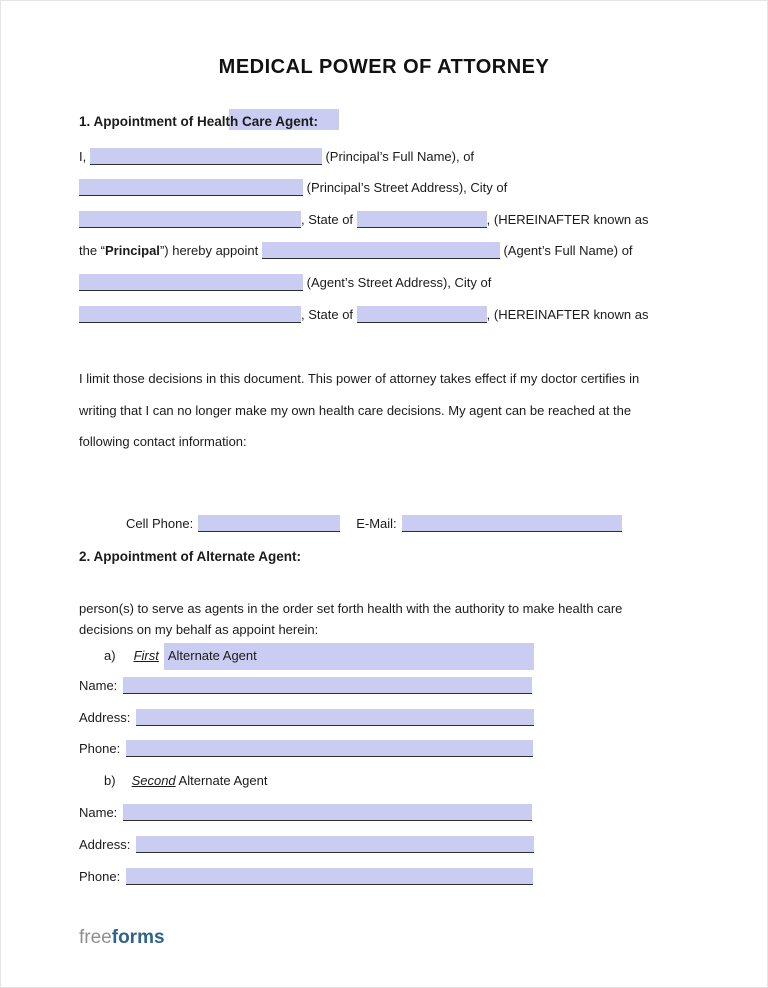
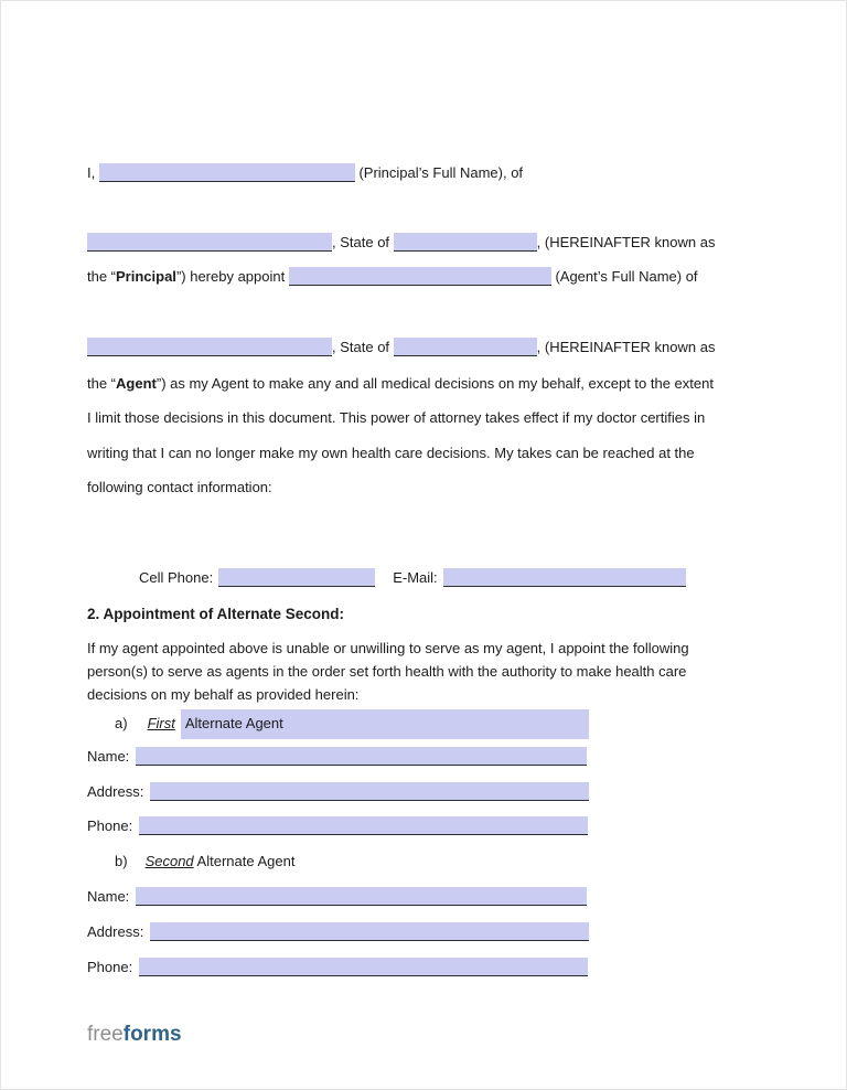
- MEDICAL POWER OF ATTORNEY
- 1. Appointment of Health Care Agent:
  I, (Principal’s Full Name), of
- (Principal’s Street Address), City of
  , State of , (HEREINAFTER known as
  the “Principal”) hereby appoint (Agent’s Full Name) of
- (Agent’s Street Address), City of
  , State of , (HEREINAFTER known as
+ the “Agent”) as my Agent to make any and all medical decisions on my behalf, except to the extent
  I limit those decisions in this document. This power of attorney takes effect if my doctor certifies in
- writing that I can no longer make my own health care decisions. My agent can be reached at the
+ writing that I can no longer make my own health care decisions. My takes can be reached at the
  following contact information:
  Cell Phone: E-Mail:
- 2. Appointment of Alternate Agent:
+ 2. Appointment of Alternate Second:
+ If my agent appointed above is unable or unwilling to serve as my agent, I appoint the following
  person(s) to serve as agents in the order set forth health with the authority to make health care
- decisions on my behalf as appoint herein:
+ decisions on my behalf as provided herein:
  a) First Alternate Agent
  Name:
  Address:
  Phone:
  b) Second Alternate Agent
  Name:
  Address:
  Phone:
  freeforms
